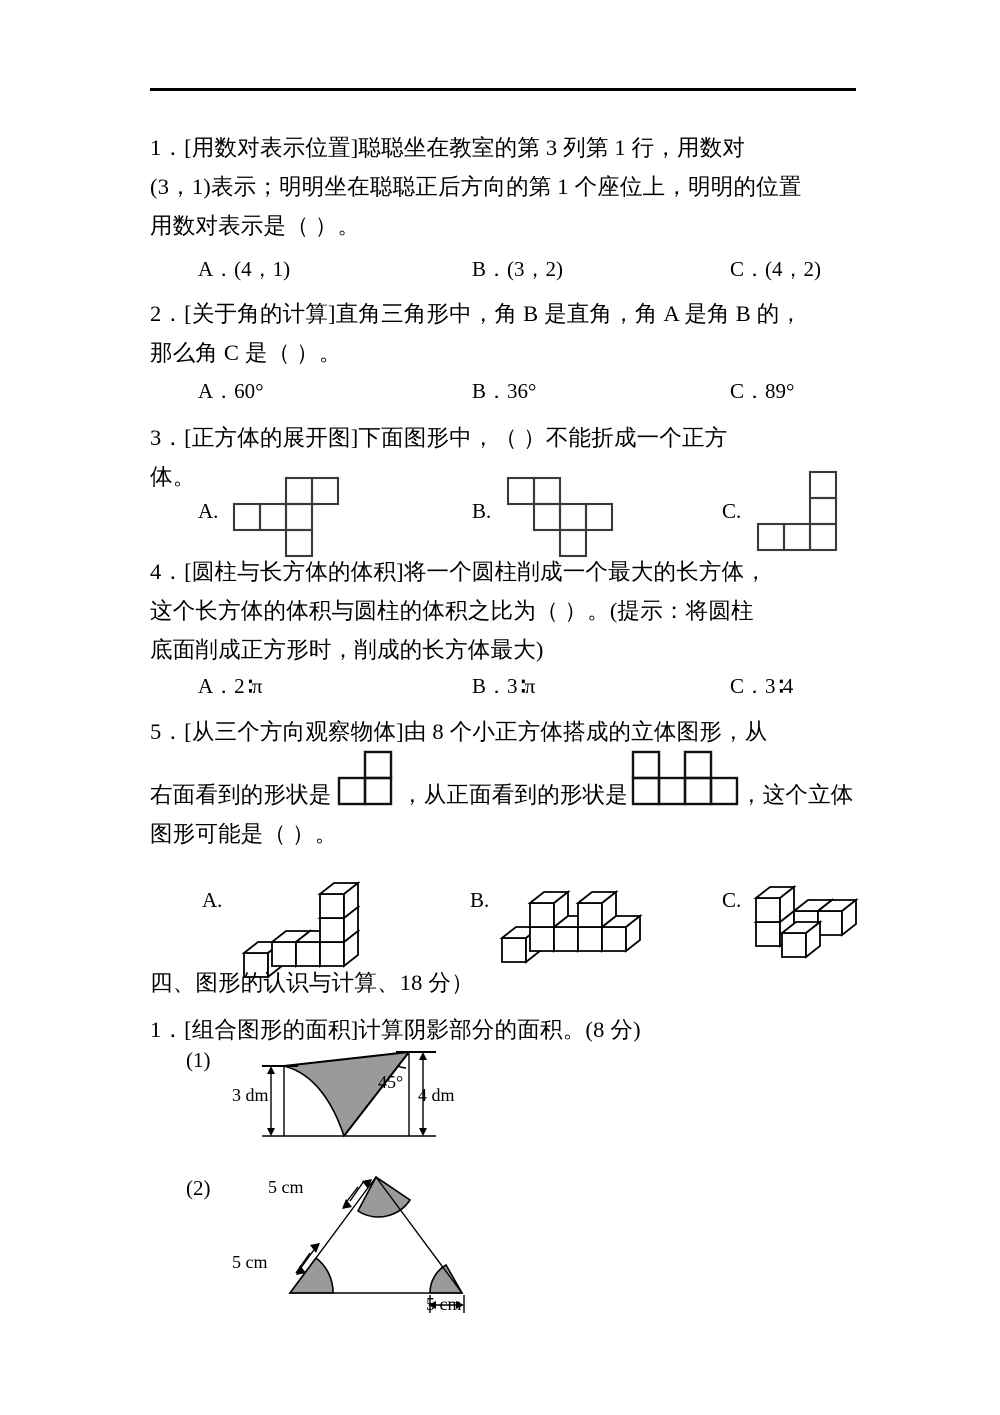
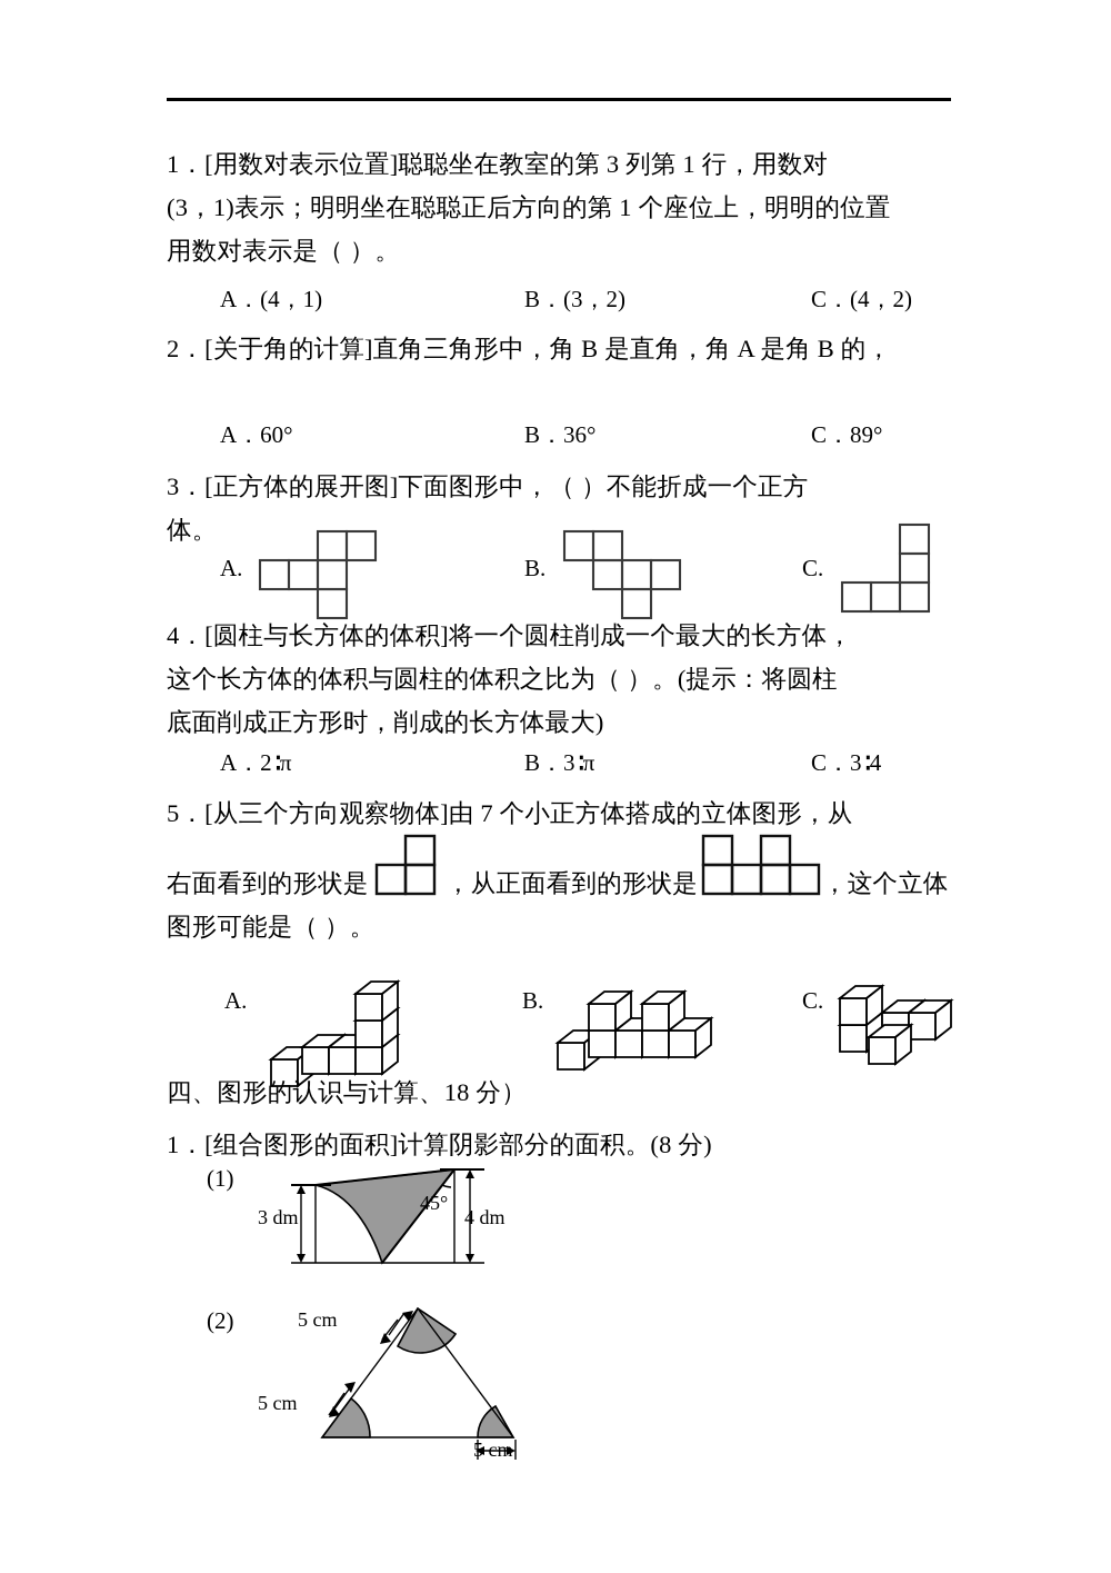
  1．[用数对表示位置]聪聪坐在教室的第 3 列第 1 行，用数对
  (3，1)表示；明明坐在聪聪正后方向的第 1 个座位上，明明的位置
  用数对表示是（ ）。
  A．(4，1)
  B．(3，2)
  C．(4，2)
  2．[关于角的计算]直角三角形中，角 B 是直角，角 A 是角 B 的，
- 那么角 C 是（ ）。
  A．60°
  B．36°
  C．89°
  3．[正方体的展开图]下面图形中，（ ）不能折成一个正方
  体。
  A.
  B.
  C.
  4．[圆柱与长方体的体积]将一个圆柱削成一个最大的长方体，
  这个长方体的体积与圆柱的体积之比为（ ）。(提示：将圆柱
  底面削成正方形时，削成的长方体最大)
  A．2∶π
  B．3∶π
  C．3∶4
- 5．[从三个方向观察物体]由 8 个小正方体搭成的立体图形，从
+ 5．[从三个方向观察物体]由 7 个小正方体搭成的立体图形，从
  右面看到的形状是
  ，从正面看到的形状是
  ，这个立体
  图形可能是（ ）。
  A.
  B.
  C.
  四、图形的认识与计算、18 分）
  1．[组合图形的面积]计算阴影部分的面积。(8 分)
  (1)
  3 dm
  4 dm
  45°
  (2)
  5 cm
  5 cm
  5 cm
